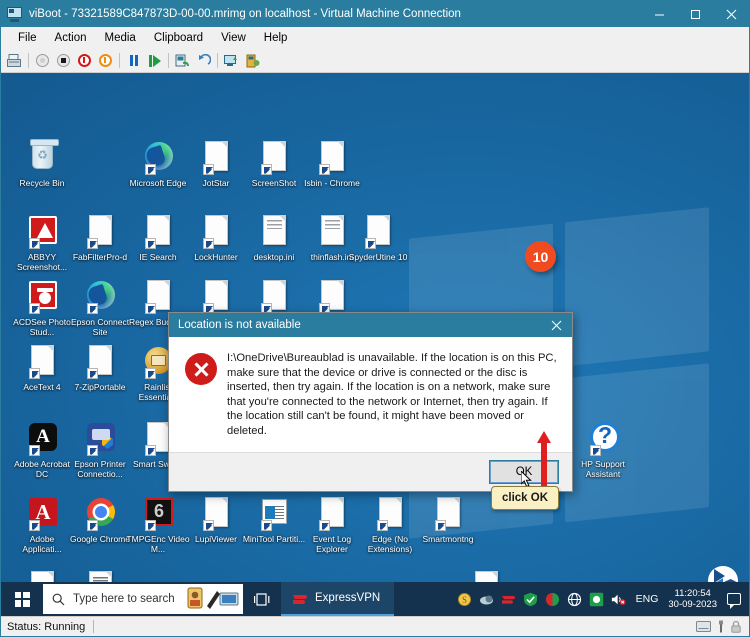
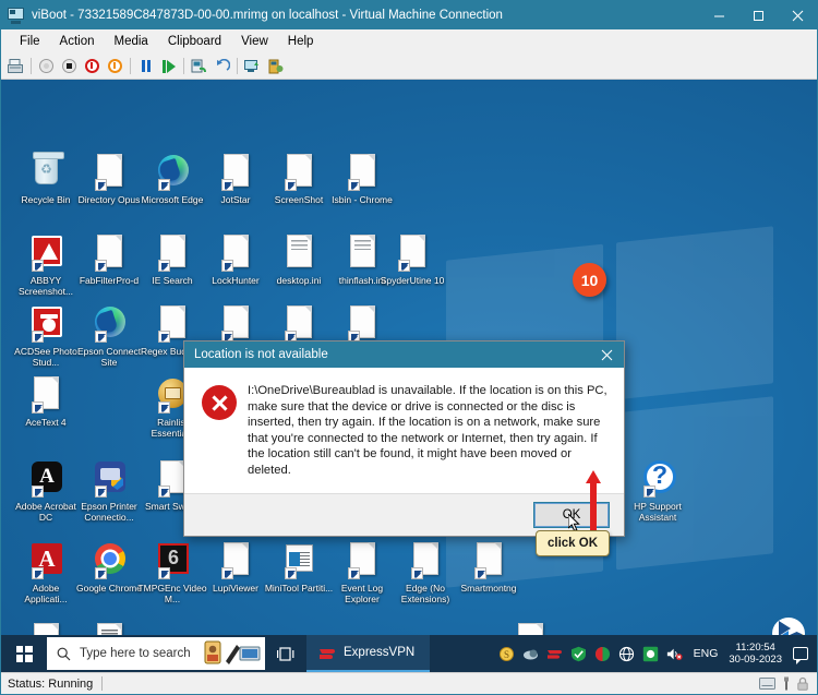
  viBoot - 73321589C847873D-00-00.mrimg on localhost - Virtual Machine Connection
  File
  Action
  Media
  Clipboard
  View
  Help
  Recycle Bin
+ Directory Opus
  Microsoft Edge
  JotStar
  ScreenShot
  Isbin - Chrome
  ABBYY Screenshot...
  FabFilterPro-d
  IE Search
  LockHunter
  desktop.ini
  thinflash.ini
  SpyderUtine 10
  ACDSee Photo Stud...
  Epson Connect Site
  AceText 4
- 7-ZipPortable
  Rainli Essenti
  Adobe Acrobat DC
  Epson Printer Connectio...
  HP Support Assistant
  Adobe Applicati...
  Google Chrome
  TMPGEnc Video M...
  LupiViewer
  MiniTool Partiti...
  Event Log Explorer
  Edge (No Extensions)
  Smartmontng
  10
  Location is not available
  I:\OneDrive\Bureaublad is unavailable. If the location is on this PC, make sure that the device or drive is connected or the disc is inserted, then try again. If the location is on a network, make sure that you're connected to the network or Internet, then try again. If the location still can't be found, it might have been moved or deleted.
  OK
  click OK
  Type here to search
  ExpressVPN
  S
  ENG
  11:20:54
  30-09-2023
  Status: Running
